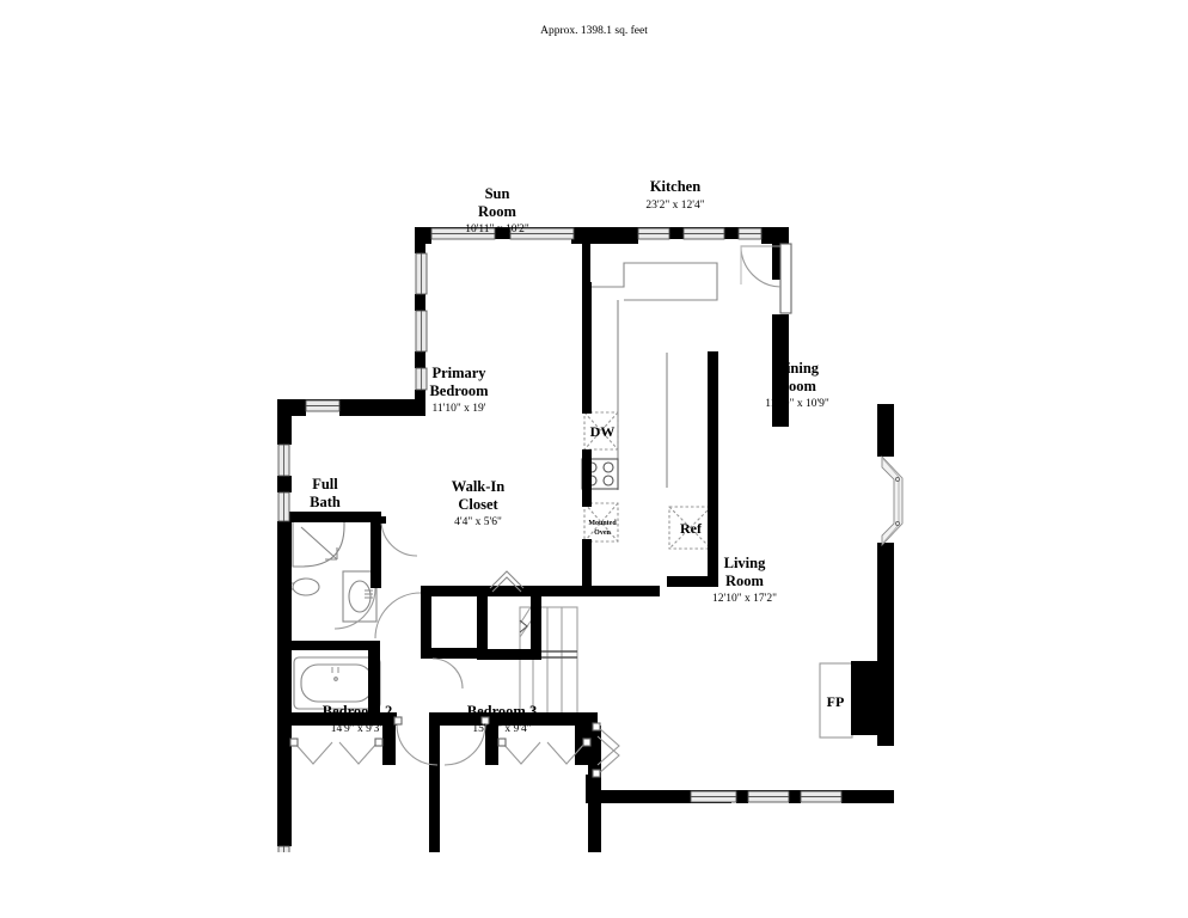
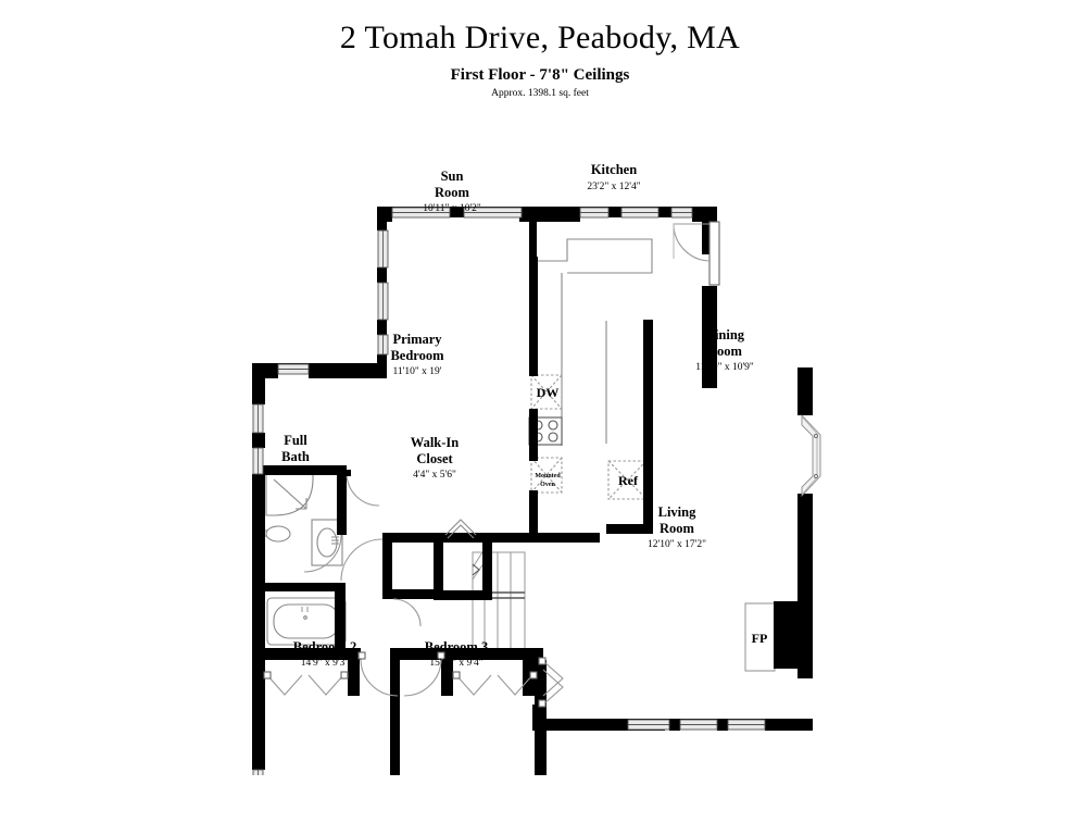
+ 2 Tomah Drive, Peabody, MA
+ First Floor - 7'8" Ceilings
  Approx. 1398.1 sq. feet
  Sun
  Room
  10'11" x 10'2"
  Kitchen
  23'2" x 12'4"
  Primary
  Bedroom
  11'10" x 19'
  Dining
  Room
  11'10" x 10'9"
  Full
  Bath
  12'7" x 5'11"
  Walk-In
  Closet
  4'4" x 5'6"
  Living
  Room
  12'10" x 17'2"
  Bedroom 2
  14'9" x 9'3"
  Bedroom 3
  15'10" x 9'4"
  DW
  Ref
  FP
